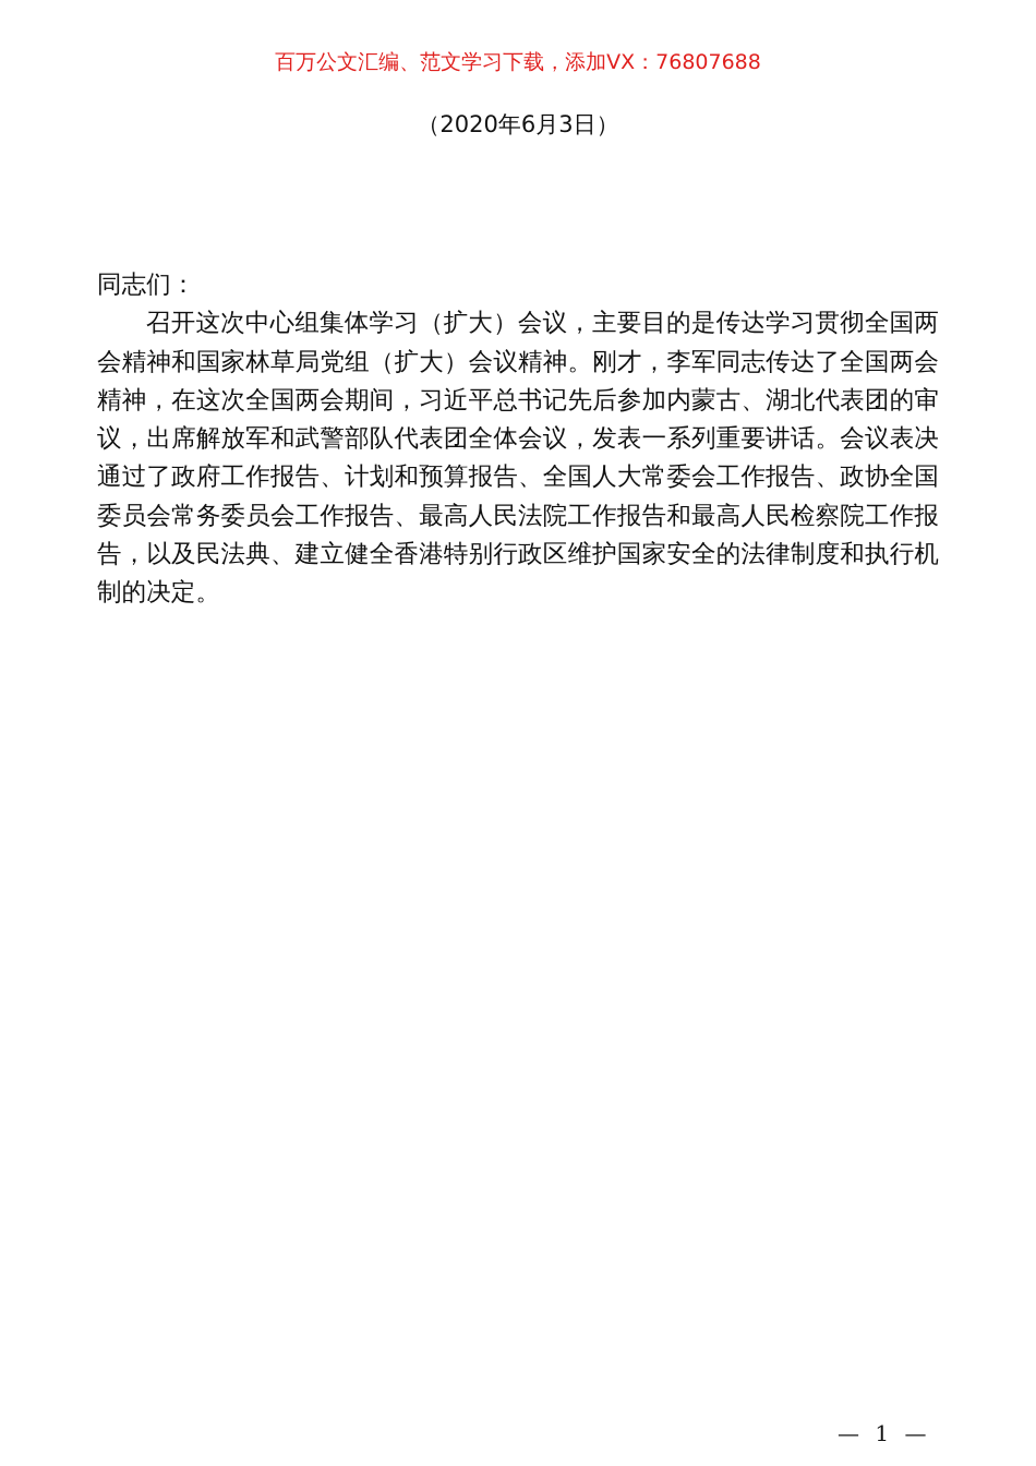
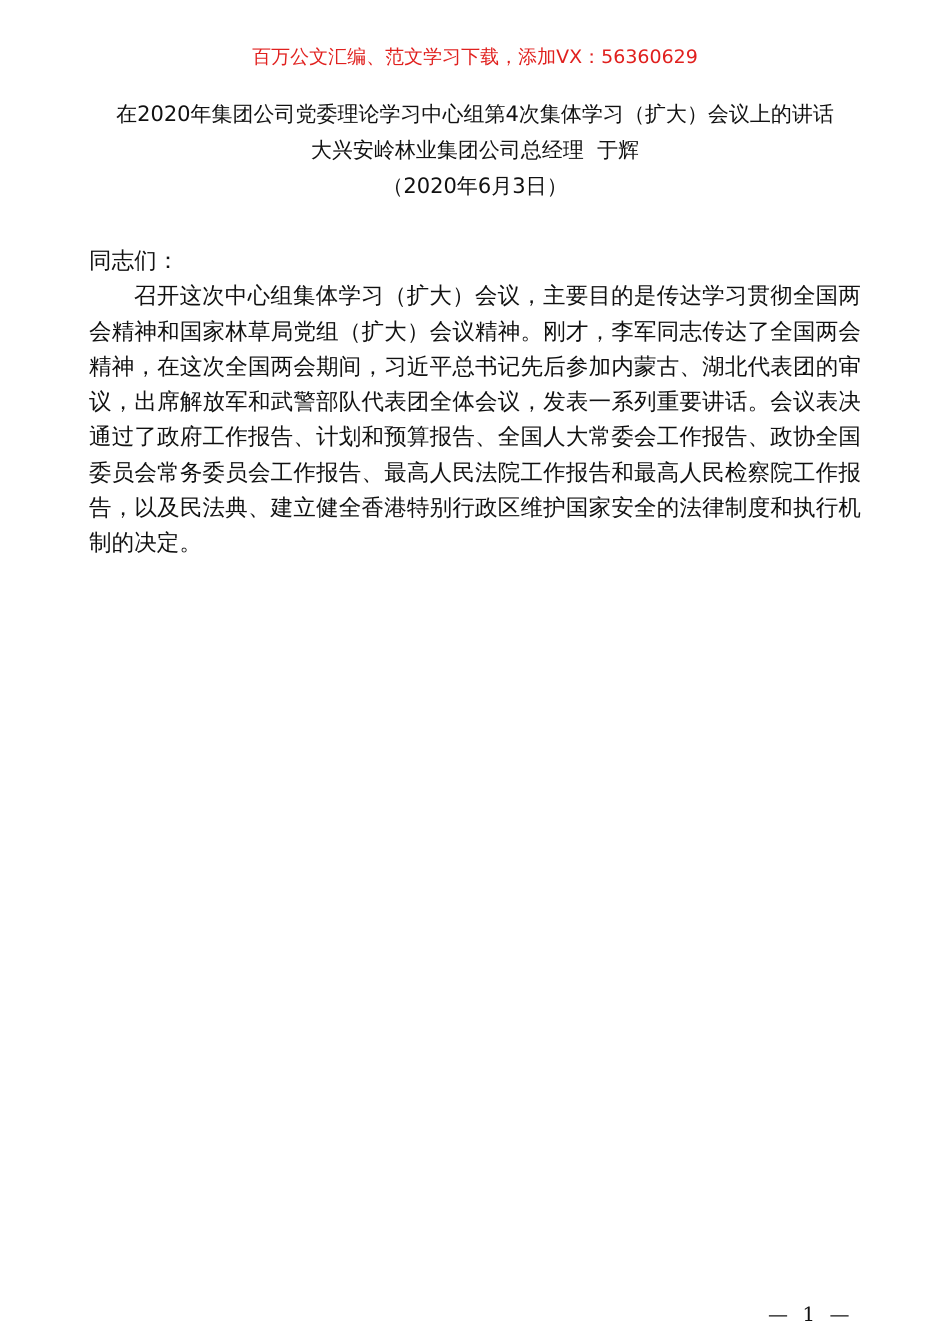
- 百万公文汇编、范文学习下载，添加VX：76807688
+ 百万公文汇编、范文学习下载，添加VX：56360629
+ 在2020年集团公司党委理论学习中心组第4次集体学习（扩大）会议上的讲话
+ 大兴安岭林业集团公司总经理 于辉
  （2020年6月3日）
  同志们：
  召开这次中心组集体学习（扩大）会议，主要目的是传达学习贯彻全国两会精神和国家林草局党组（扩大）会议精神。刚才，李军同志传达了全国两会精神，在这次全国两会期间，习近平总书记先后参加内蒙古、湖北代表团的审议，出席解放军和武警部队代表团全体会议，发表一系列重要讲话。会议表决通过了政府工作报告、计划和预算报告、全国人大常委会工作报告、政协全国委员会常务委员会工作报告、最高人民法院工作报告和最高人民检察院工作报告，以及民法典、建立健全香港特别行政区维护国家安全的法律制度和执行机制的决定。
  — 1 —
